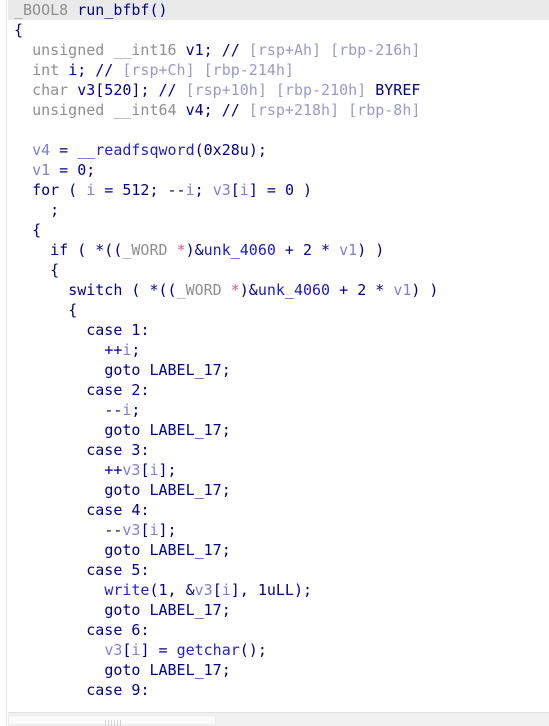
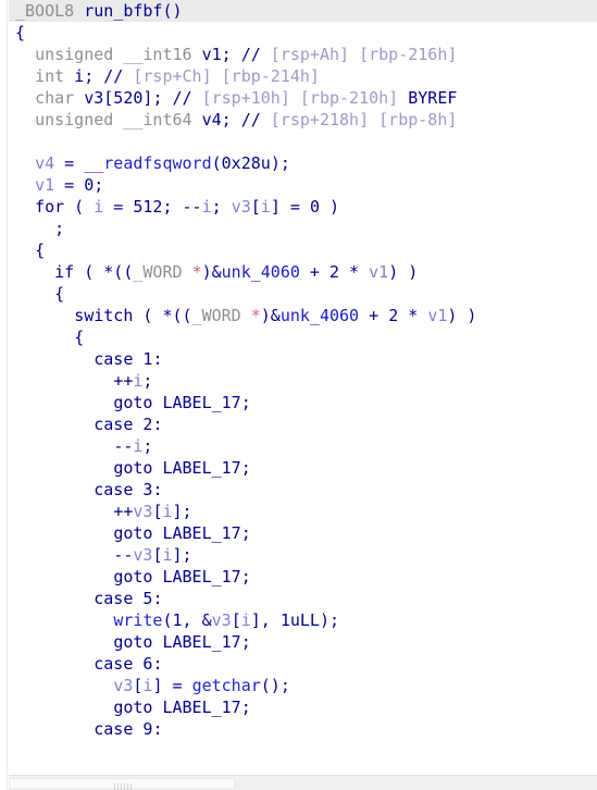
  _BOOL8 run_bfbf()
  {
  unsigned __int16 v1; // [rsp+Ah] [rbp-216h]
  int i; // [rsp+Ch] [rbp-214h]
  char v3[520]; // [rsp+10h] [rbp-210h] BYREF
  unsigned __int64 v4; // [rsp+218h] [rbp-8h]
  v4 = __readfsqword(0x28u);
  v1 = 0;
  for ( i = 512; --i; v3[i] = 0 )
  ;
  {
  if ( *((_WORD *)&unk_4060 + 2 * v1) )
  {
  switch ( *((_WORD *)&unk_4060 + 2 * v1) )
  {
  case 1:
  ++i;
  goto LABEL_17;
  case 2:
  --i;
  goto LABEL_17;
  case 3:
  ++v3[i];
  goto LABEL_17;
- case 4:
  --v3[i];
  goto LABEL_17;
  case 5:
  write(1, &v3[i], 1uLL);
  goto LABEL_17;
  case 6:
  v3[i] = getchar();
  goto LABEL_17;
  case 9:
